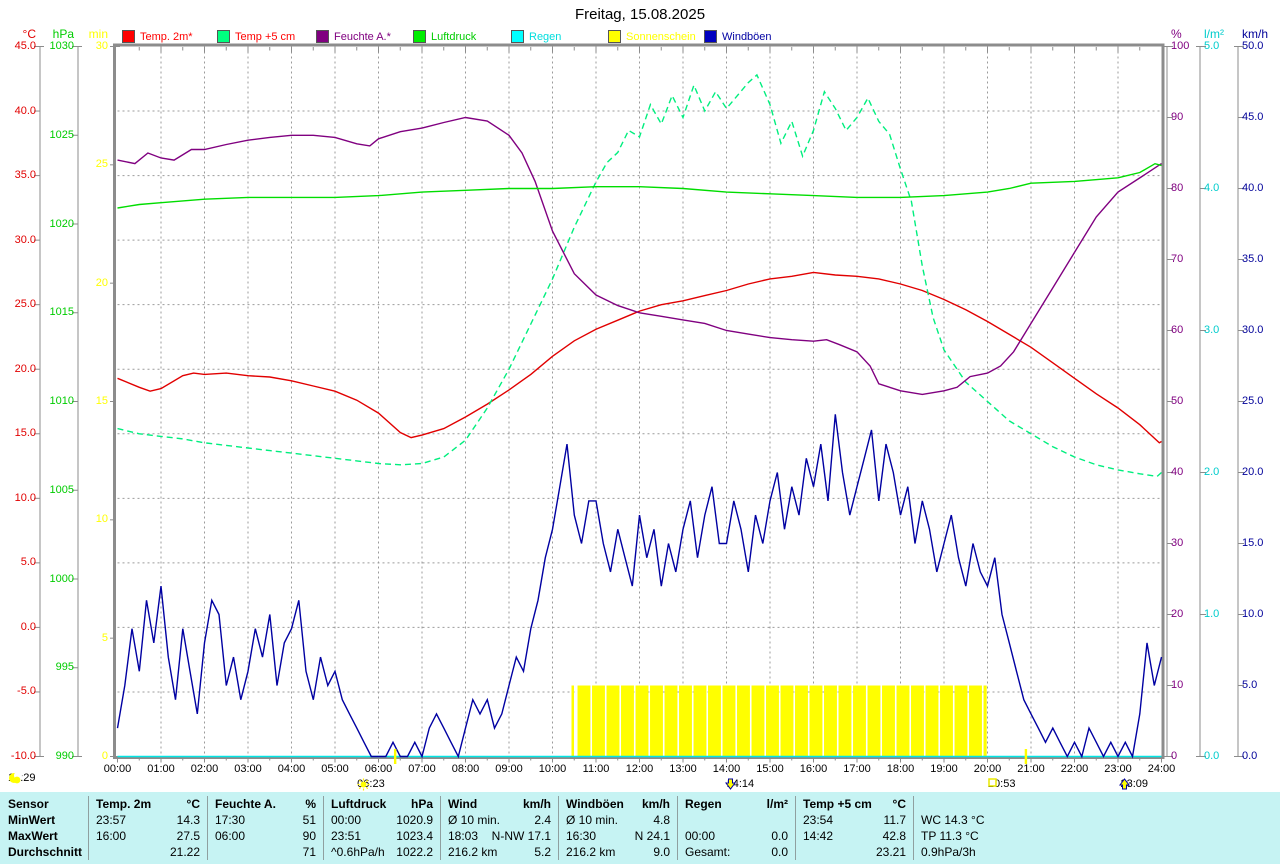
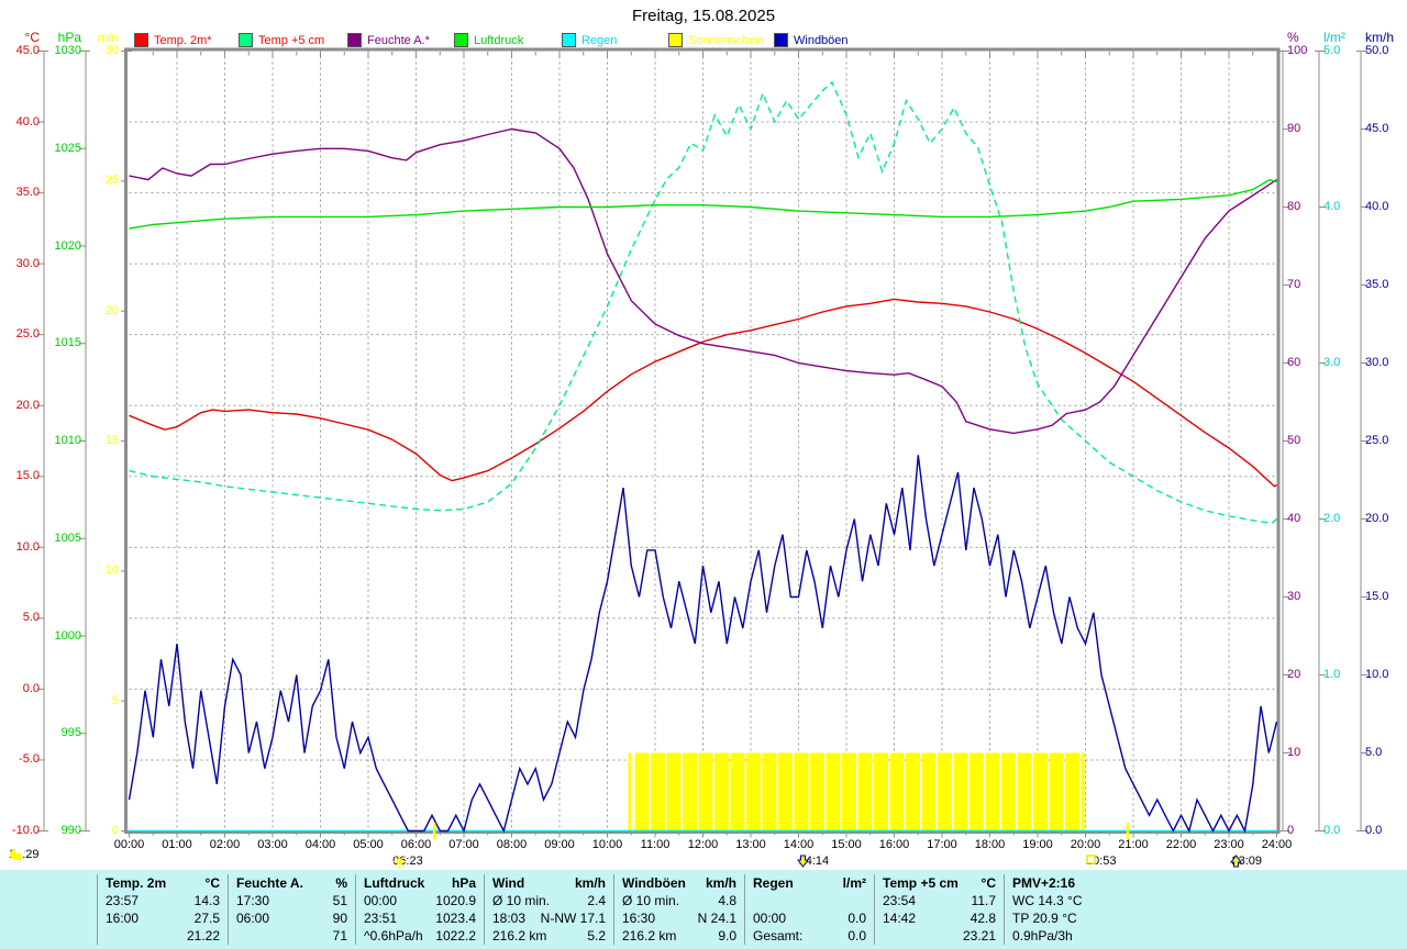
  Freitag, 15.08.2025
  45.0
  40.0
  35.0
  30.0
  25.0
  20.0
  15.0
  10.0
  5.0
  0.0
  -5.0
  -10.0
  °C
  1030
  1025
  1020
  1015
  1010
  1005
  1000
  995
  990
  hPa
  30
  25
  20
  15
  10
  5
  0
  min
  100
  90
  80
  70
  60
  50
  40
  30
  20
  10
  0
  %
  5.0
  4.0
  3.0
  2.0
  1.0
  0.0
  l/m²
  50.0
  45.0
  40.0
  35.0
  30.0
  25.0
  20.0
  15.0
  10.0
  5.0
  0.0
  km/h
  00:00
  01:00
  02:00
  03:00
  04:00
  05:00
  06:00
  07:00
  08:00
  09:00
  10:00
  11:00
  12:00
  13:00
  14:00
  15:00
  16:00
  17:00
  18:00
  19:00
  20:00
  21:00
  22:00
  23:00
  24:00
  0:23
  4:14
  0:53
  3:09
- Sensor
- MinWert
- MaxWert
- Durchschnitt
  Temp. 2m
  °C
  23:57
  14.3
  16:00
  27.5
  21.22
  Feuchte A.
  %
  17:30
  51
  06:00
  90
  71
  Luftdruck
  hPa
  00:00
  1020.9
  23:51
  1023.4
  ^0.6hPa/h
  1022.2
  Wind
  km/h
  Ø 10 min.
  2.4
  18:03
  N-NW 17.1
  216.2 km
  5.2
  Windböen
  km/h
  Ø 10 min.
  4.8
  16:30
  N 24.1
  216.2 km
  9.0
  Regen
  l/m²
  00:00
  0.0
  Gesamt:
  0.0
  Temp +5 cm
  °C
  23:54
  11.7
  14:42
  42.8
  23.21
+ PMV+2:16
  WC 14.3 °C
- TP 11.3 °C
+ TP 20.9 °C
  0.9hPa/3h
  Temp. 2m*
  Temp +5 cm
  Feuchte A.*
  Luftdruck
  Regen
  Sonnenschein
  Windböen
